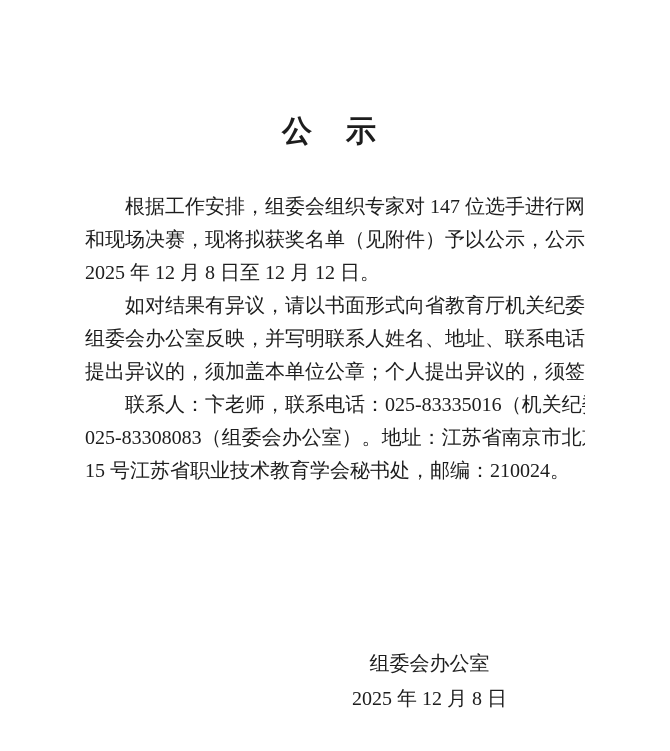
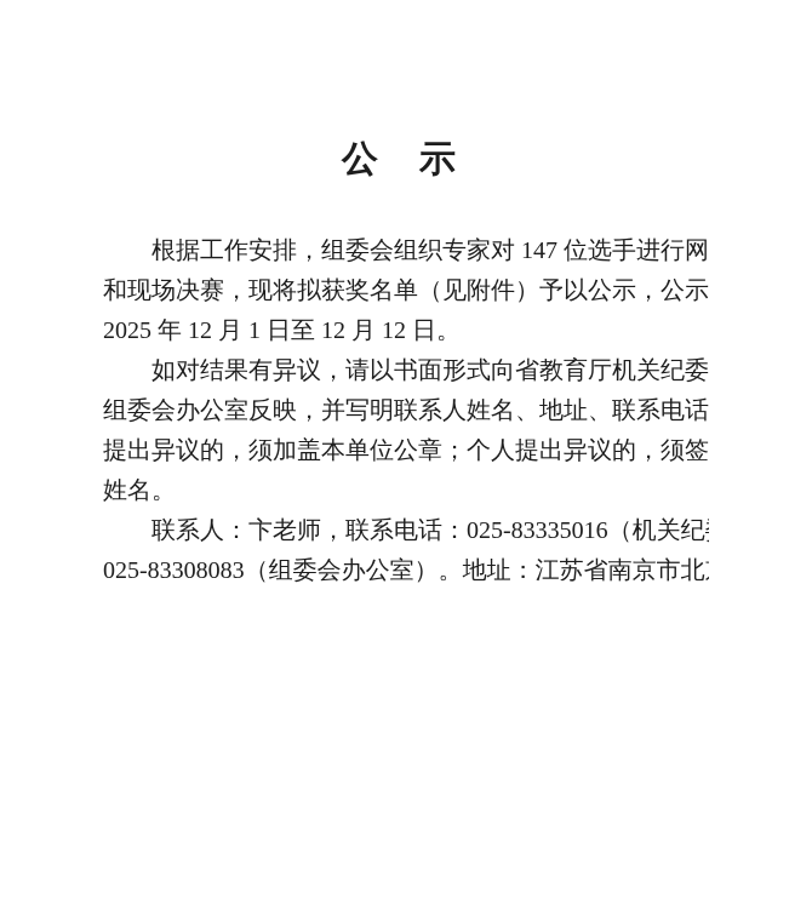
  公 示
  根据工作安排，组委会组织专家对 147 位选手进行网
  和现场决赛，现将拟获奖名单（见附件）予以公示，公示
- 2025 年 12 月 8 日至 12 月 12 日。
+ 2025 年 12 月 1 日至 12 月 12 日。
  如对结果有异议，请以书面形式向省教育厅机关纪委
  组委会办公室反映，并写明联系人姓名、地址、联系电话
  提出异议的，须加盖本单位公章；个人提出异议的，须签
+ 姓名。
  联系人：卞老师，联系电话：025-83335016（机关纪
  025-83308083（组委会办公室）。地址：江苏省南京市北
- 15 号江苏省职业技术教育学会秘书处，邮编：210024。
- 组委会办公室
- 2025 年 12 月 8 日
